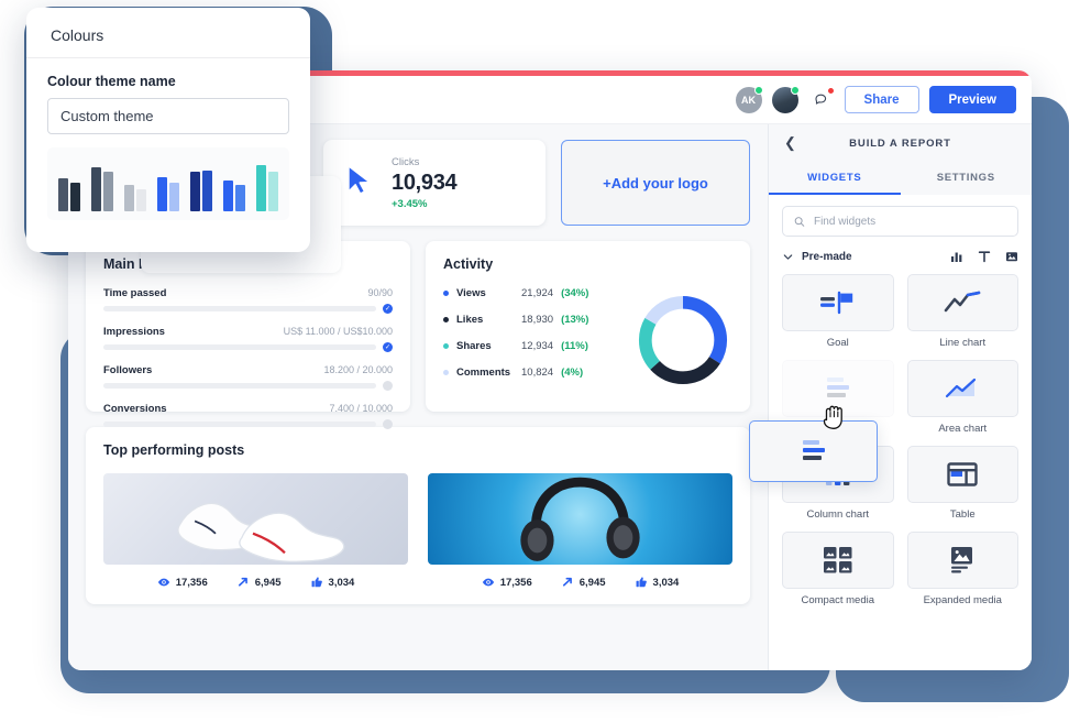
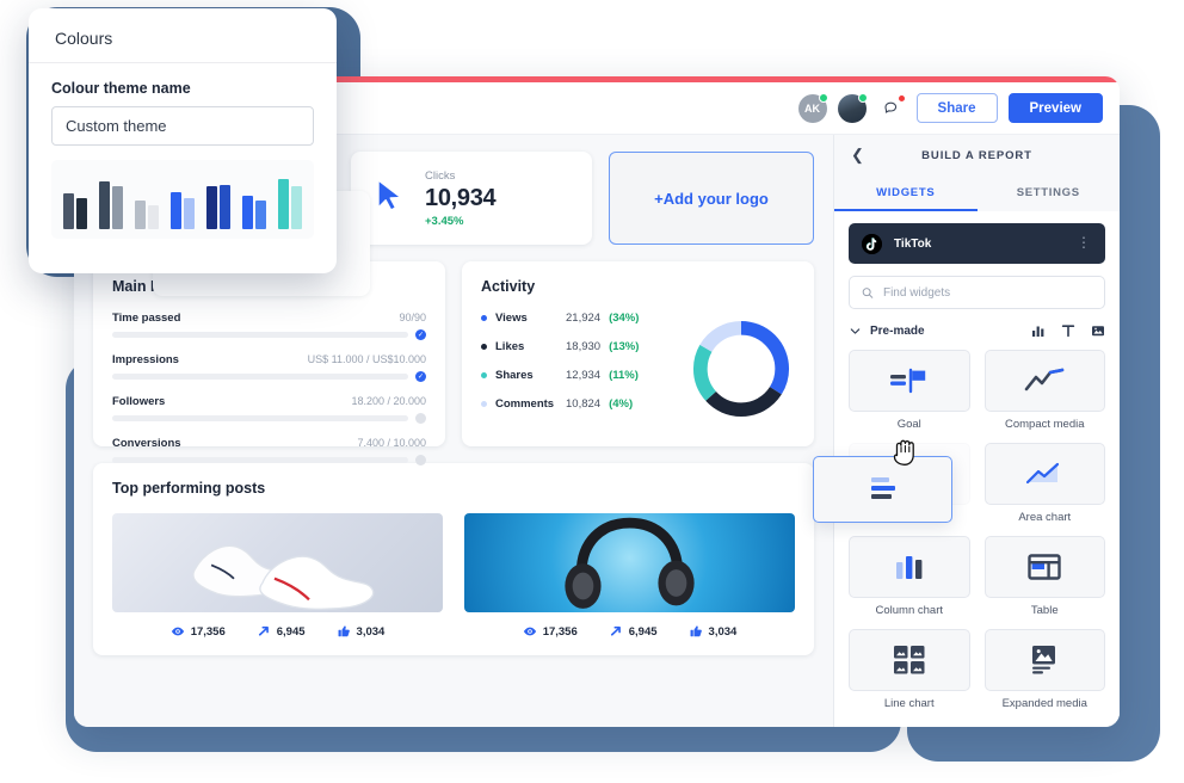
  AK
  Share
  Preview
  Clicks
  10,934
  +3.45%
  +Add your logo
  Time passed
  90/90
  Impressions
  US$ 11.000 / US$10.000
  Followers
  18.200 / 20.000
  Conversions
  7.400 / 10.000
  Activity
  Views
  21,924
  (34%)
  Likes
  18,930
  (13%)
  Shares
  12,934
  (11%)
  Comments
  10,824
  (4%)
  Top performing posts
  17,356
  6,945
  3,034
  17,356
  6,945
  3,034
  ❮
  BUILD A REPORT
  WIDGETS
  SETTINGS
+ TikTok
+ ⋮
  Find widgets
  Pre-made
  Goal
- Line chart
+ Compact media
  Area chart
  Column chart
  Table
- Compact media
+ Line chart
  Expanded media
  Colours
  Colour theme name
  Custom theme
